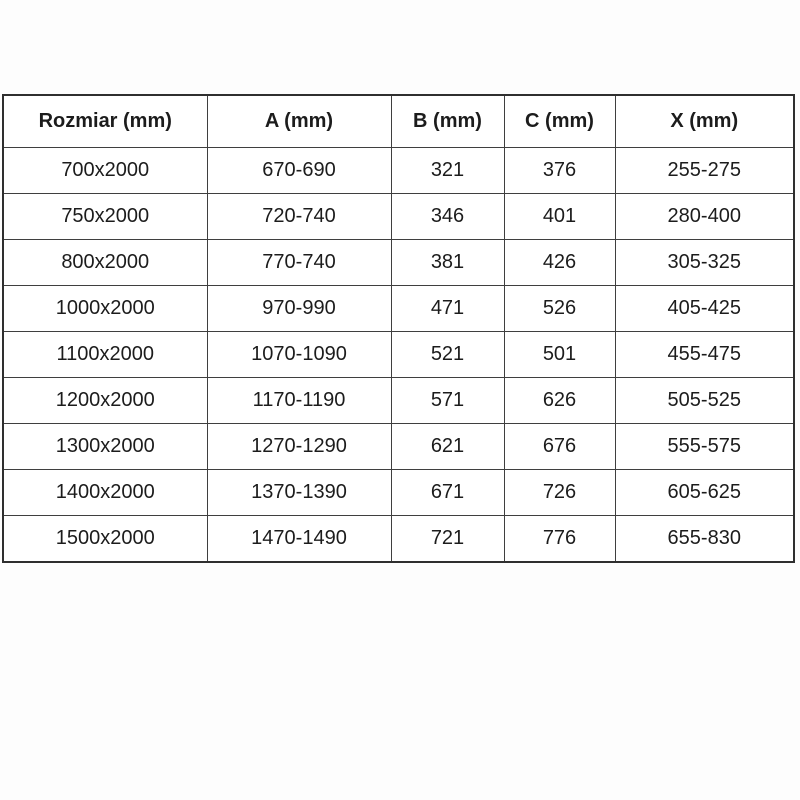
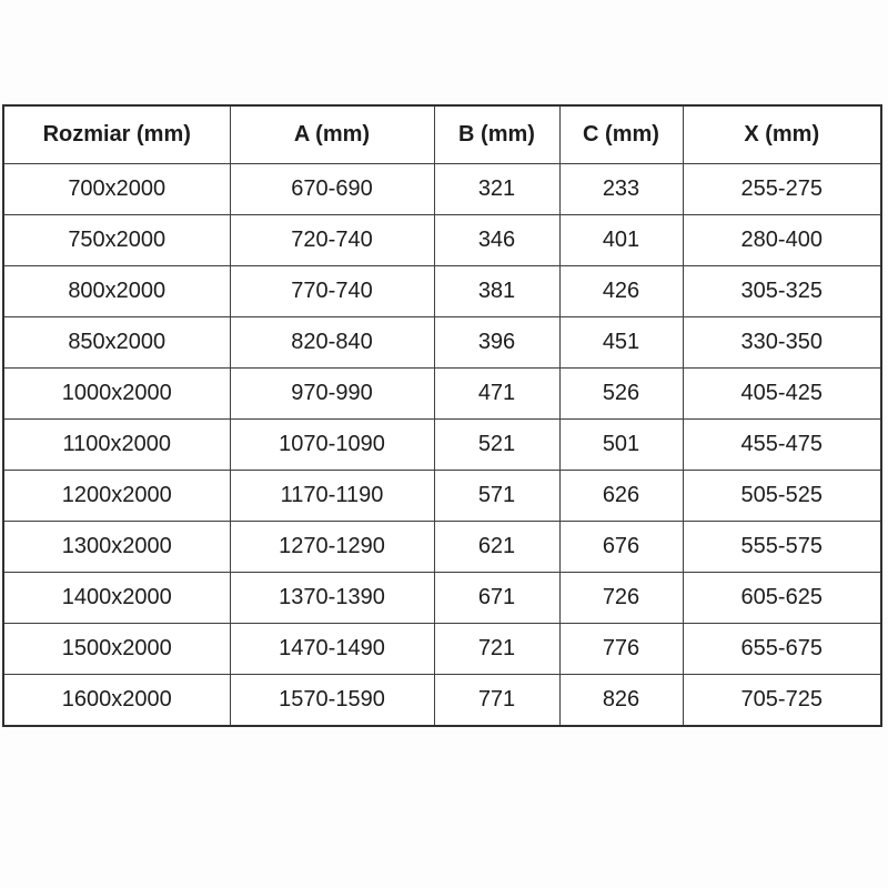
  Rozmiar (mm)	A (mm)	B (mm)	C (mm)	X (mm)
- 700x2000	670-690	321	376	255-275
+ 700x2000	670-690	321	233	255-275
  750x2000	720-740	346	401	280-400
  800x2000	770-740	381	426	305-325
+ 850x2000	820-840	396	451	330-350
  1000x2000	970-990	471	526	405-425
  1100x2000	1070-1090	521	501	455-475
  1200x2000	1170-1190	571	626	505-525
  1300x2000	1270-1290	621	676	555-575
  1400x2000	1370-1390	671	726	605-625
- 1500x2000	1470-1490	721	776	655-830
+ 1500x2000	1470-1490	721	776	655-675
+ 1600x2000	1570-1590	771	826	705-725
